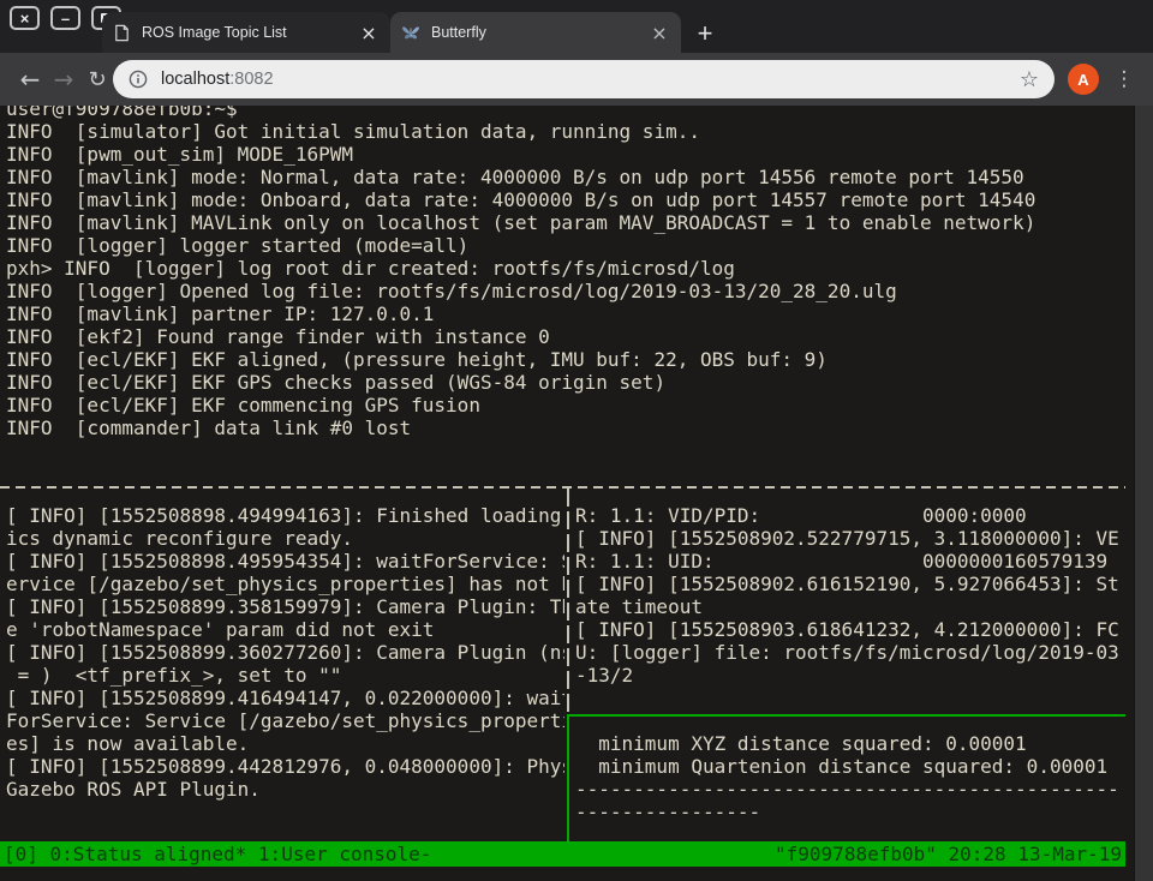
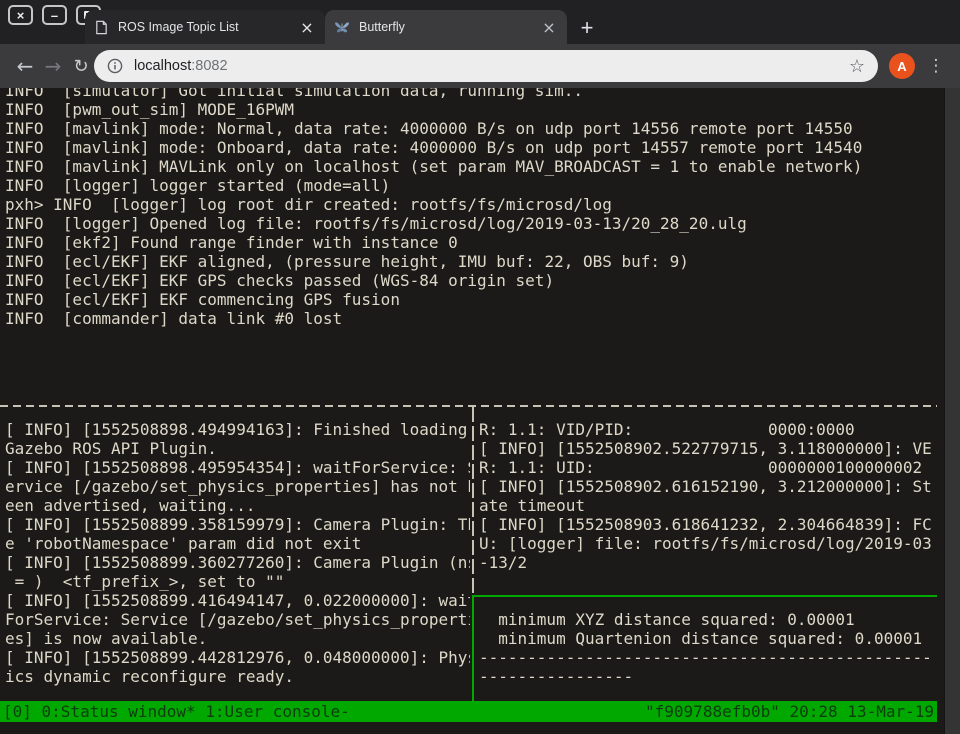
  ×
  –
  ROS Image Topic List
  ×
  Butterfly
  ×
  +
  ←
  →
  ↻
  localhost:8082
  ☆
  A
  ⋮
- user@f909788efb0b:~$
  INFO [simulator] Got initial simulation data, running sim..
  INFO [pwm_out_sim] MODE_16PWM
  INFO [mavlink] mode: Normal, data rate: 4000000 B/s on udp port 14556 remote port 14550
  INFO [mavlink] mode: Onboard, data rate: 4000000 B/s on udp port 14557 remote port 14540
  INFO [mavlink] MAVLink only on localhost (set param MAV_BROADCAST = 1 to enable network)
  INFO [logger] logger started (mode=all)
  pxh> INFO [logger] log root dir created: rootfs/fs/microsd/log
  INFO [logger] Opened log file: rootfs/fs/microsd/log/2019-03-13/20_28_20.ulg
- INFO [mavlink] partner IP: 127.0.0.1
  INFO [ekf2] Found range finder with instance 0
  INFO [ecl/EKF] EKF aligned, (pressure height, IMU buf: 22, OBS buf: 9)
  INFO [ecl/EKF] EKF GPS checks passed (WGS-84 origin set)
  INFO [ecl/EKF] EKF commencing GPS fusion
  INFO [commander] data link #0 lost
  [ INFO] [1552508898.494994163]: Finished loading
- ics dynamic reconfigure ready.
+ Gazebo ROS API Plugin.
  [ INFO] [1552508898.495954354]: waitForService:
  ervice [/gazebo/set_physics_properties] has not
+ een advertised, waiting...
  [ INFO] [1552508899.358159979]: Camera Plugin: T
  e 'robotNamespace' param did not exit
  [ INFO] [1552508899.360277260]: Camera Plugin (n
  = ) <tf_prefix_>, set to ""
  [ INFO] [1552508899.416494147, 0.022000000]: wai
  ForService: Service [/gazebo/set_physics_propert
  es] is now available.
  [ INFO] [1552508899.442812976, 0.048000000]: Phy
- Gazebo ROS API Plugin.
+ ics dynamic reconfigure ready.
  R: 1.1: VID/PID: 0000:0000
  [ INFO] [1552508902.522779715, 3.118000000]: VE
- R: 1.1: UID: 0000000160579139
+ R: 1.1: UID: 0000000100000002
- [ INFO] [1552508902.616152190, 5.927066453]: St
+ [ INFO] [1552508902.616152190, 3.212000000]: St
  ate timeout
- [ INFO] [1552508903.618641232, 4.212000000]: FC
+ [ INFO] [1552508903.618641232, 2.304664839]: FC
  U: [logger] file: rootfs/fs/microsd/log/2019-03
  -13/2
  minimum XYZ distance squared: 0.00001
  minimum Quartenion distance squared: 0.00001
  -----------------------------------------------
  ----------------
- [0] 0:Status aligned* 1:User console-
+ [0] 0:Status window* 1:User console-
  "f909788efb0b" 20:28 13-Mar-19
